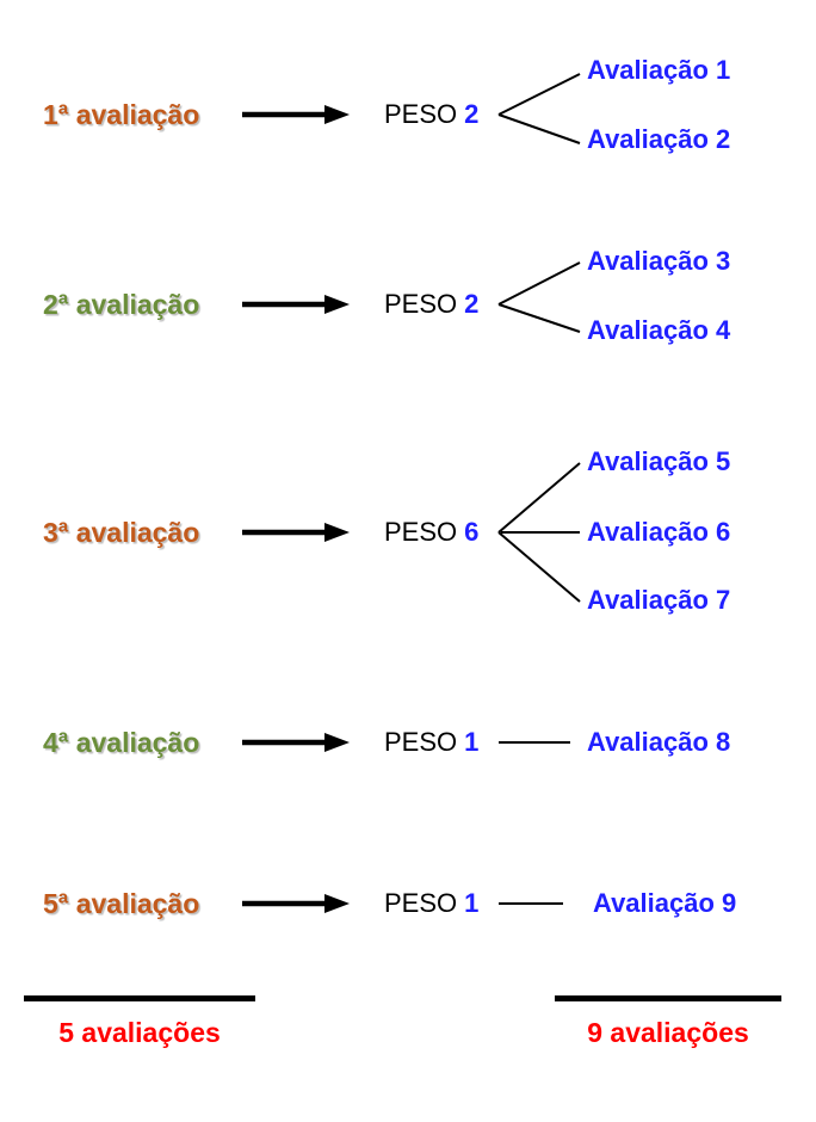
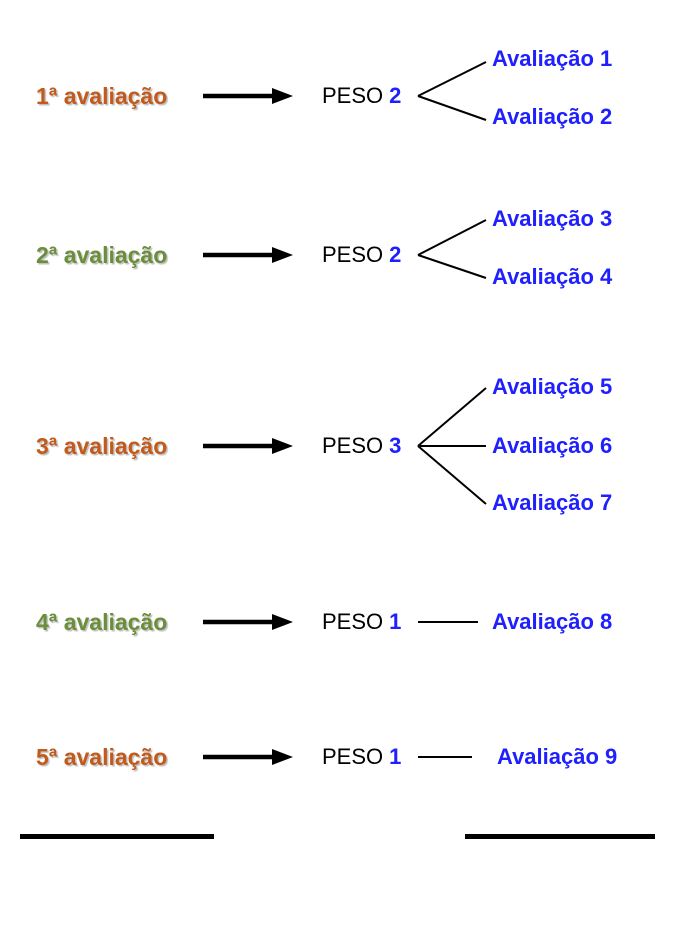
  1ª avaliação
  PESO 2
  Avaliação 1
  Avaliação 2
  2ª avaliação
  PESO 2
  Avaliação 3
  Avaliação 4
  3ª avaliação
- PESO 6
+ PESO 3
  Avaliação 5
  Avaliação 6
  Avaliação 7
  4ª avaliação
  PESO 1
  Avaliação 8
  5ª avaliação
  PESO 1
  Avaliação 9
- 5 avaliações
- 9 avaliações
